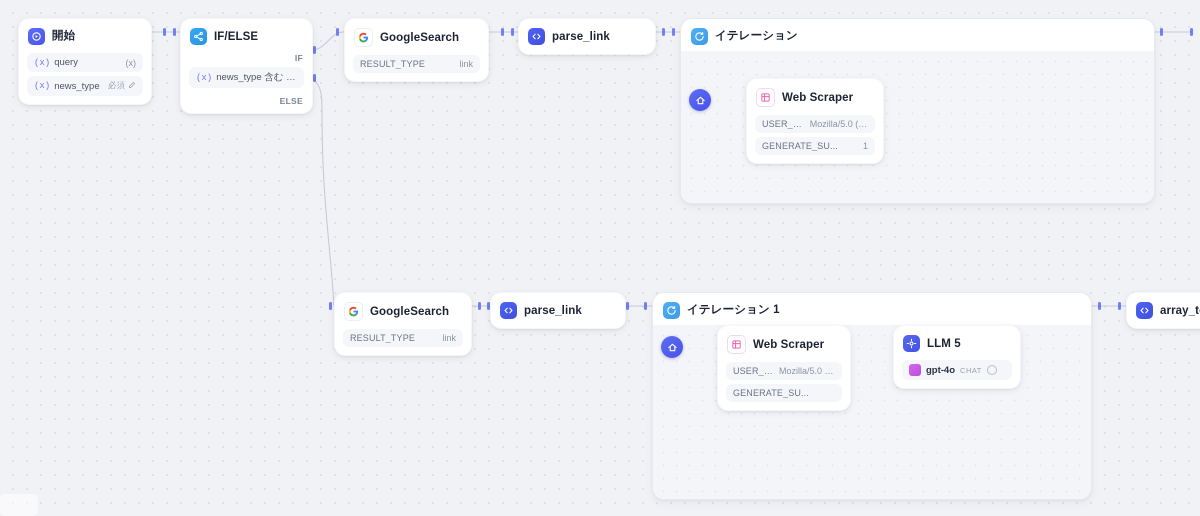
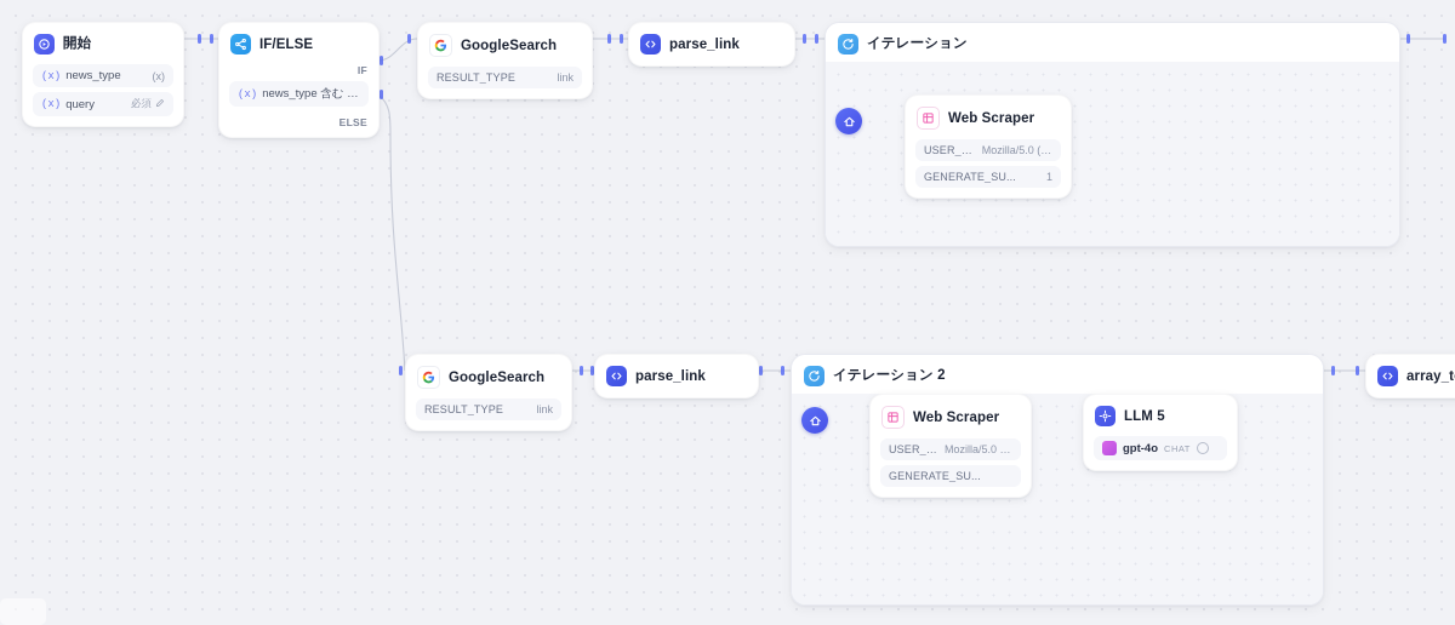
  開始
  (x)
- query
+ news_type
  (x)
  (x)
- news_type
+ query
  必須
  IF/ELSE
  IF
  (x)
  news_type 含む 深
  ELSE
  GoogleSearch
  RESULT_TYPE
  link
  parse_link
  イテレーション
  Web Scraper
  USER_AG
  Mozilla/5.0 (Wi
  GENERATE_SU...
  1
  GoogleSearch
  RESULT_TYPE
  link
  parse_link
- イテレーション 1
+ イテレーション 2
  Web Scraper
  USER_AG
  GENERATE_SU...
  LLM 5
  gpt-4o
  CHAT
